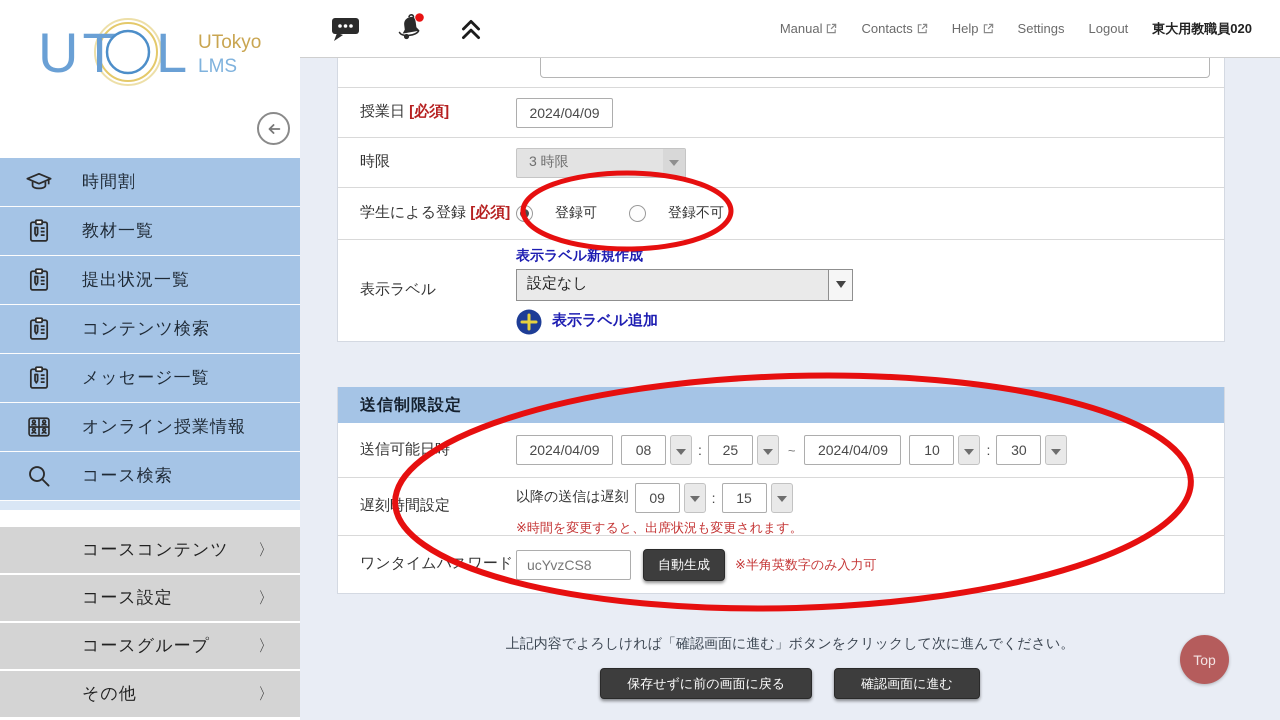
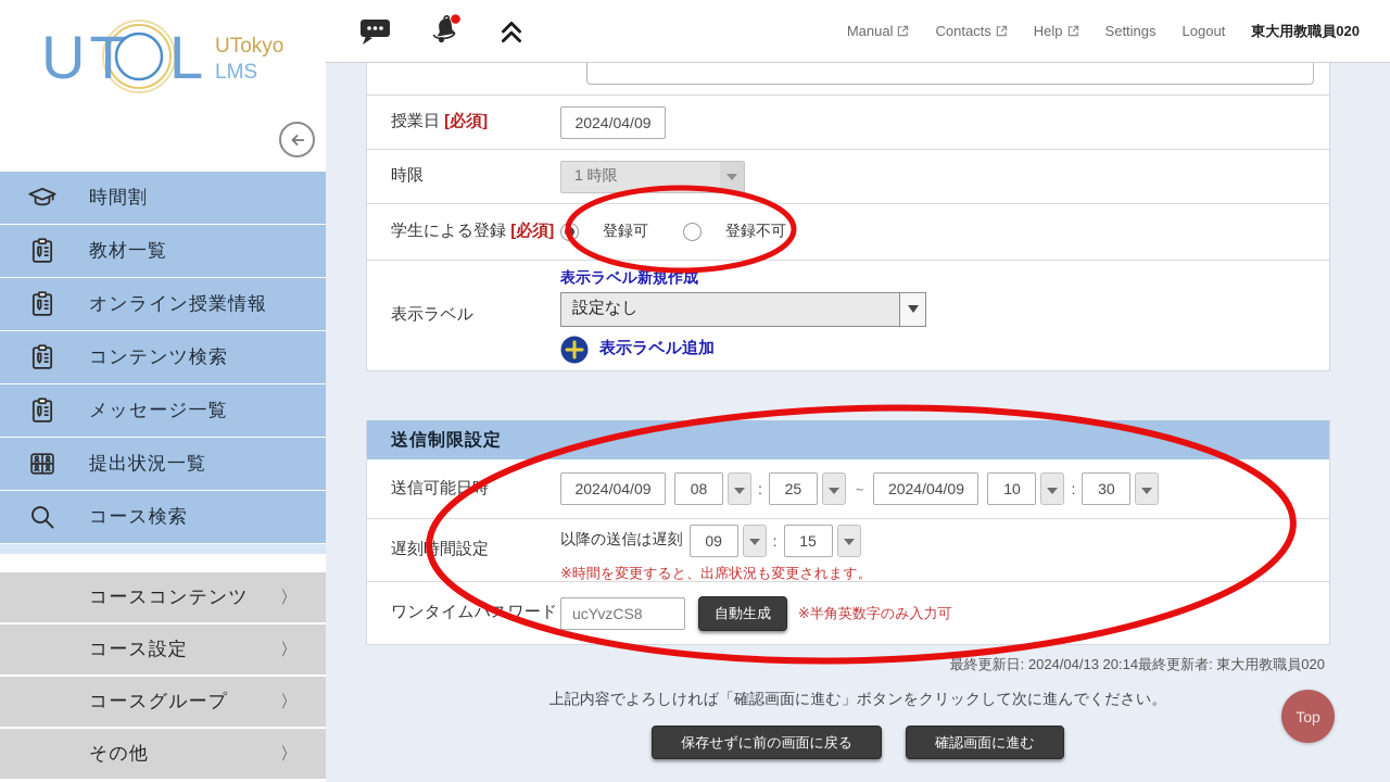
  UT
  L
  UTokyo
  LMS
  時間割
  教材一覧
- 提出状況一覧
+ オンライン授業情報
  コンテンツ検索
  メッセージ一覧
- オンライン授業情報
+ 提出状況一覧
  コース検索
  コースコンテンツ
  〉
  コース設定
  〉
  コースグループ
  〉
  その他
  〉
  Manual
  Contacts
  Help
  Settings
  Logout
  東大用教職員020
  授業日 [必須]
  2024/04/09
  時限
- 3 時限
+ 1 時限
  学生による登録 [必須]
  登録可
  登録不可
  表示ラベル
  表示ラベル新規作成
  設定なし
  表示ラベル追加
  送信制限設定
  送信可能日
  2024/04/09
  08
  :
  25
  ~
  2024/04/09
  10
  :
  30
  遅刻間設定
  以降の送信は遅刻
  09
  :
  15
  ※時間を変更すると、出席状況も変更されます。
  ワンタイムパワード
  ucYvzCS8
  自動生成
  ※半角英数字のみ入力可
+ 最終更新日: 2024/04/13 20:14最終更新者: 東大用教職員020
  上記内容でよろしければ「確認画面に進む」ボタンをクリックして次に進んでください。
  保存せずに前の画面に戻る
  確認画面に進む
  Top
